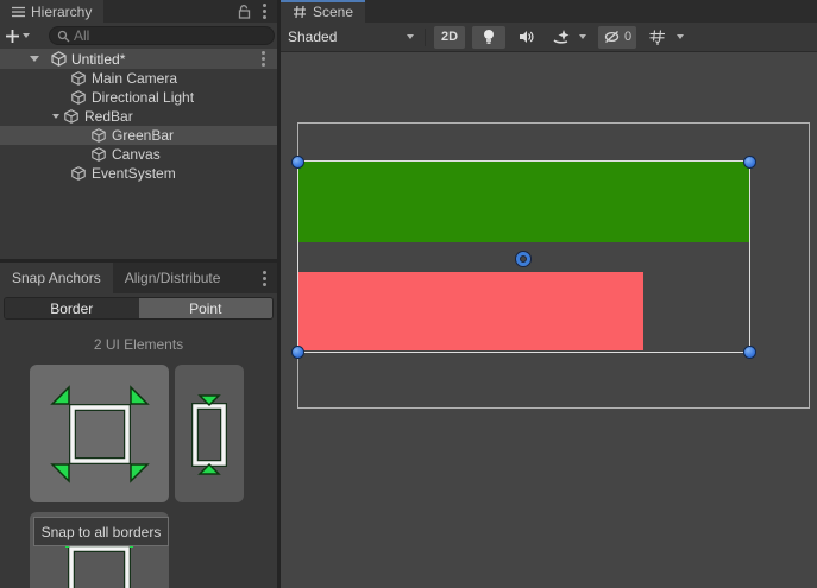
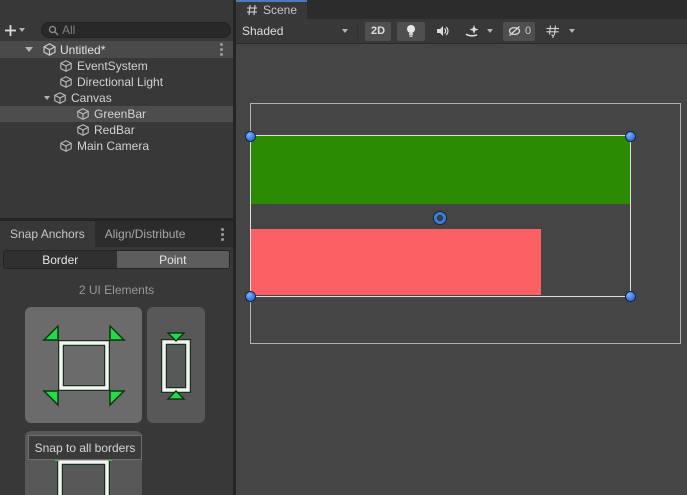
- Hierarchy
  All
  Untitled*
- Main Camera
+ EventSystem
  Directional Light
- RedBar
+ Canvas
  GreenBar
- Canvas
+ RedBar
- EventSystem
+ Main Camera
  Snap Anchors
  Align/Distribute
  Border
  Point
  2 UI Elements
  Snap to all borders
  Scene
  Shaded
  2D
  0
